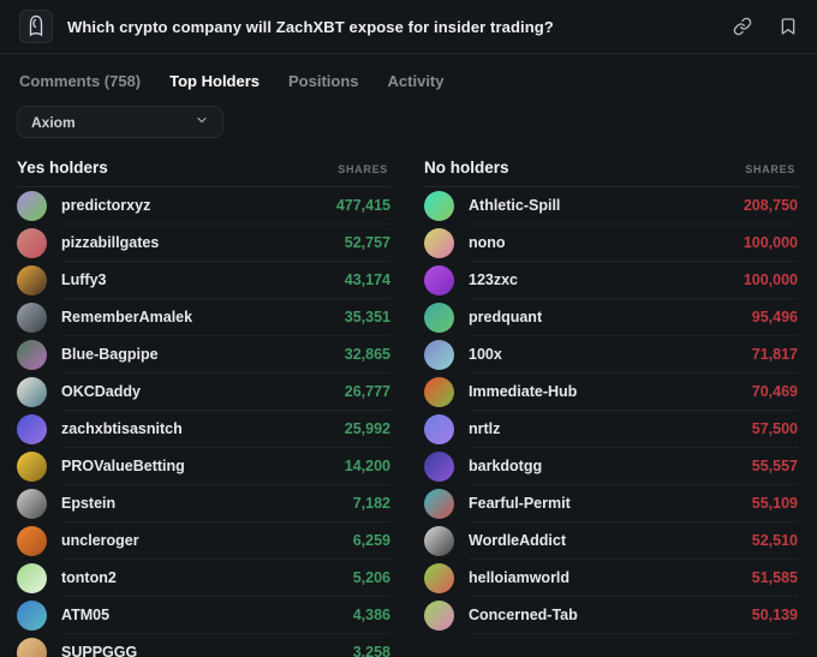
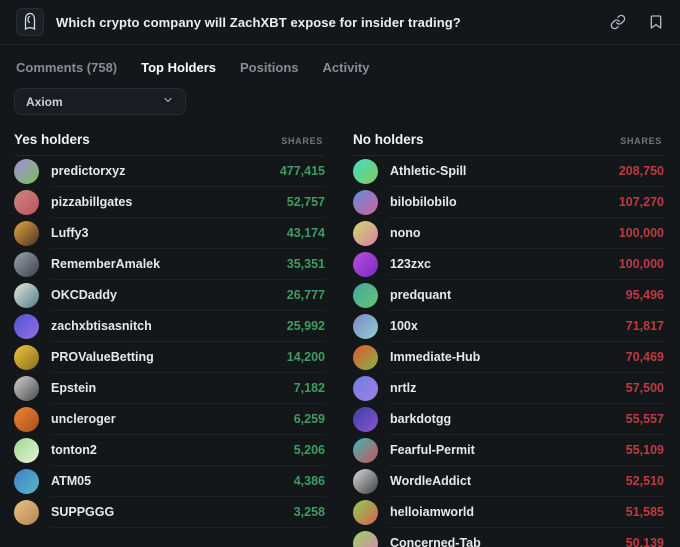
  Which crypto company will ZachXBT expose for insider trading?
  Comments (758)
  Top Holders
  Positions
  Activity
  Axiom
  Yes holders
  SHARES
  predictorxyz
  477,415
  pizzabillgates
  52,757
  Luffy3
  43,174
  RememberAmalek
  35,351
- Blue-Bagpipe
- 32,865
  OKCDaddy
  26,777
  zachxbtisasnitch
  25,992
  PROValueBetting
  14,200
  Epstein
  7,182
  uncleroger
  6,259
  tonton2
  5,206
  ATM05
  4,386
  SUPPGGG
  3,258
  No holders
  SHARES
  Athletic-Spill
  208,750
+ bilobilobilo
+ 107,270
  nono
  100,000
  123zxc
  100,000
  predquant
  95,496
  100x
  71,817
  Immediate-Hub
  70,469
  nrtlz
  57,500
  barkdotgg
  55,557
  Fearful-Permit
  55,109
  WordleAddict
  52,510
  helloiamworld
  51,585
  Concerned-Tab
  50,139
